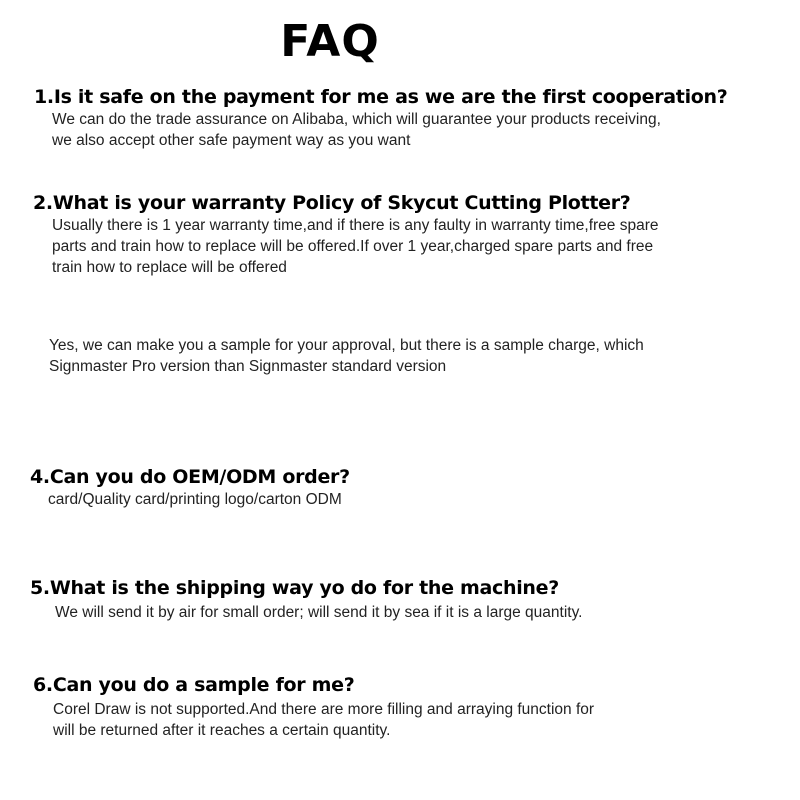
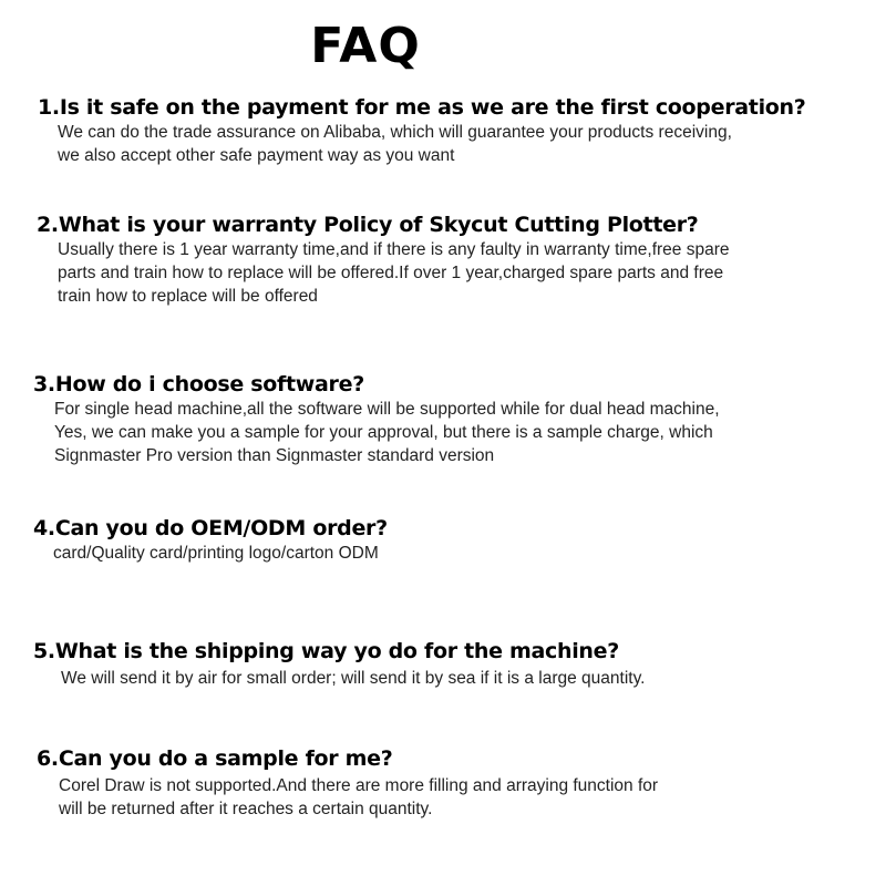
  FAQ
  1.Is it safe on the payment for me as we are the first cooperation?
  We can do the trade assurance on Alibaba, which will guarantee your products receiving,
  we also accept other safe payment way as you want
  2.What is your warranty Policy of Skycut Cutting Plotter?
  Usually there is 1 year warranty time,and if there is any faulty in warranty time,free spare
  parts and train how to replace will be offered.If over 1 year,charged spare parts and free
  train how to replace will be offered
+ 3.How do i choose software?
+ For single head machine,all the software will be supported while for dual head machine,
  Yes, we can make you a sample for your approval, but there is a sample charge, which
  Signmaster Pro version than Signmaster standard version
  4.Can you do OEM/ODM order?
  card/Quality card/printing logo/carton ODM
  5.What is the shipping way yo do for the machine?
  We will send it by air for small order; will send it by sea if it is a large quantity.
  6.Can you do a sample for me?
  Corel Draw is not supported.And there are more filling and arraying function for
  will be returned after it reaches a certain quantity.
